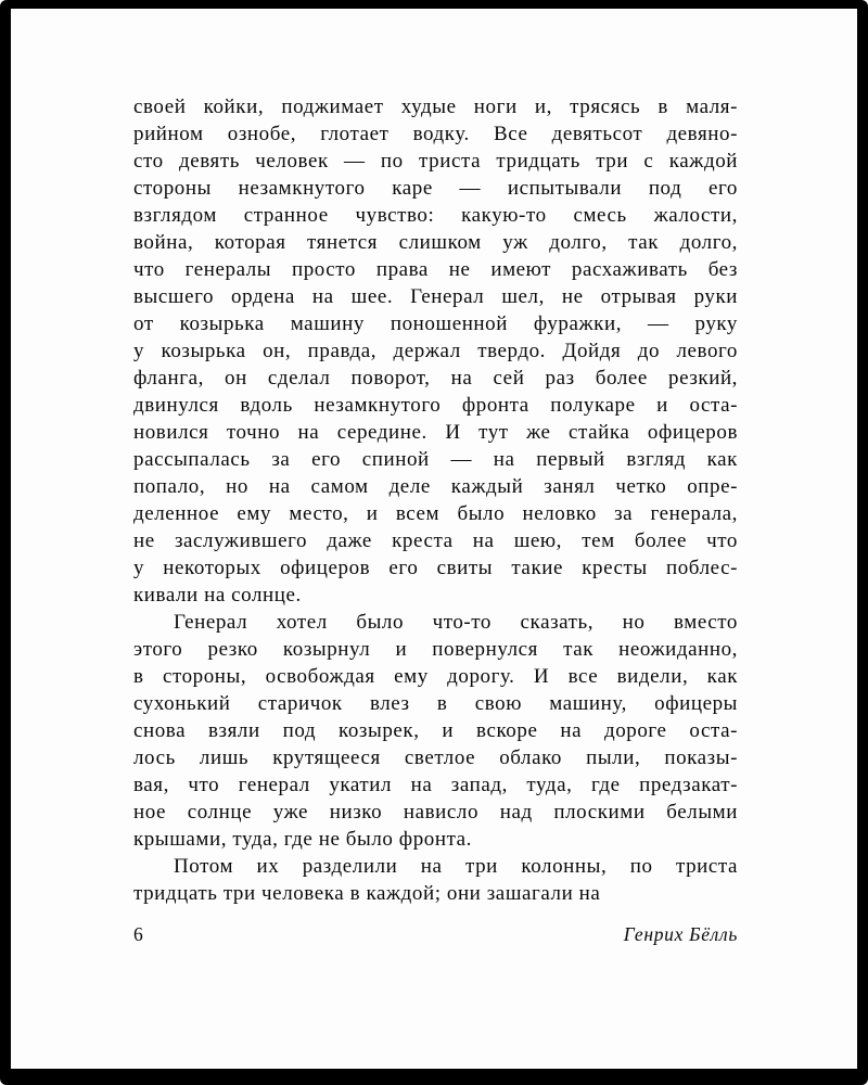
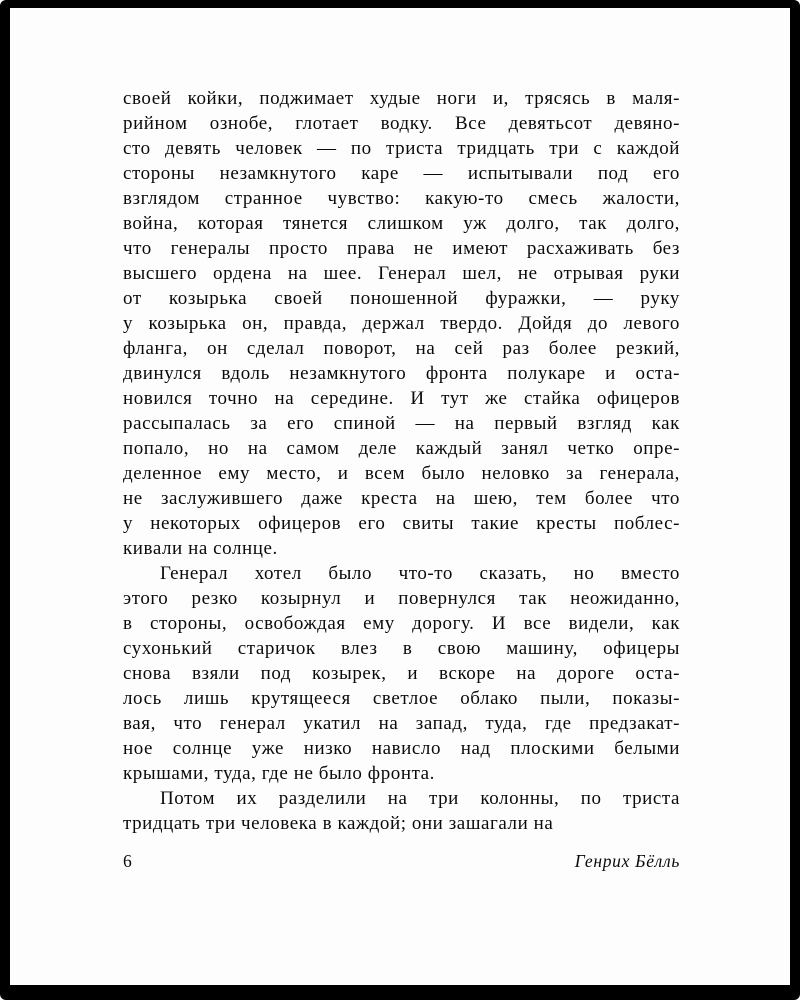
  своей койки, поджимает худые ноги и, трясясь в маля-
  рийном ознобе, глотает водку. Все девятьсот девяно-
  сто девять человек — по триста тридцать три с каждой
  стороны незамкнутого каре — испытывали под его
  взглядом странное чувство: какую-то смесь жалости,
  война, которая тянется слишком уж долго, так долго,
  что генералы просто права не имеют расхаживать без
  высшего ордена на шее. Генерал шел, не отрывая руки
- от козырька машину поношенной фуражки, — руку
+ от козырька своей поношенной фуражки, — руку
  у козырька он, правда, держал твердо. Дойдя до левого
  фланга, он сделал поворот, на сей раз более резкий,
  двинулся вдоль незамкнутого фронта полукаре и оста-
  новился точно на середине. И тут же стайка офицеров
  рассыпалась за его спиной — на первый взгляд как
  попало, но на самом деле каждый занял четко опре-
  деленное ему место, и всем было неловко за генерала,
  не заслужившего даже креста на шею, тем более что
  у некоторых офицеров его свиты такие кресты поблес-
  кивали на солнце.
  Генерал хотел было что-то сказать, но вместо
  этого резко козырнул и повернулся так неожиданно,
  в стороны, освобождая ему дорогу. И все видели, как
  сухонький старичок влез в свою машину, офицеры
  снова взяли под козырек, и вскоре на дороге оста-
  лось лишь крутящееся светлое облако пыли, показы-
  вая, что генерал укатил на запад, туда, где предзакат-
  ное солнце уже низко нависло над плоскими белыми
  крышами, туда, где не было фронта.
  Потом их разделили на три колонны, по триста
  тридцать три человека в каждой; они зашагали на
  6
  Генрих Бёлль
